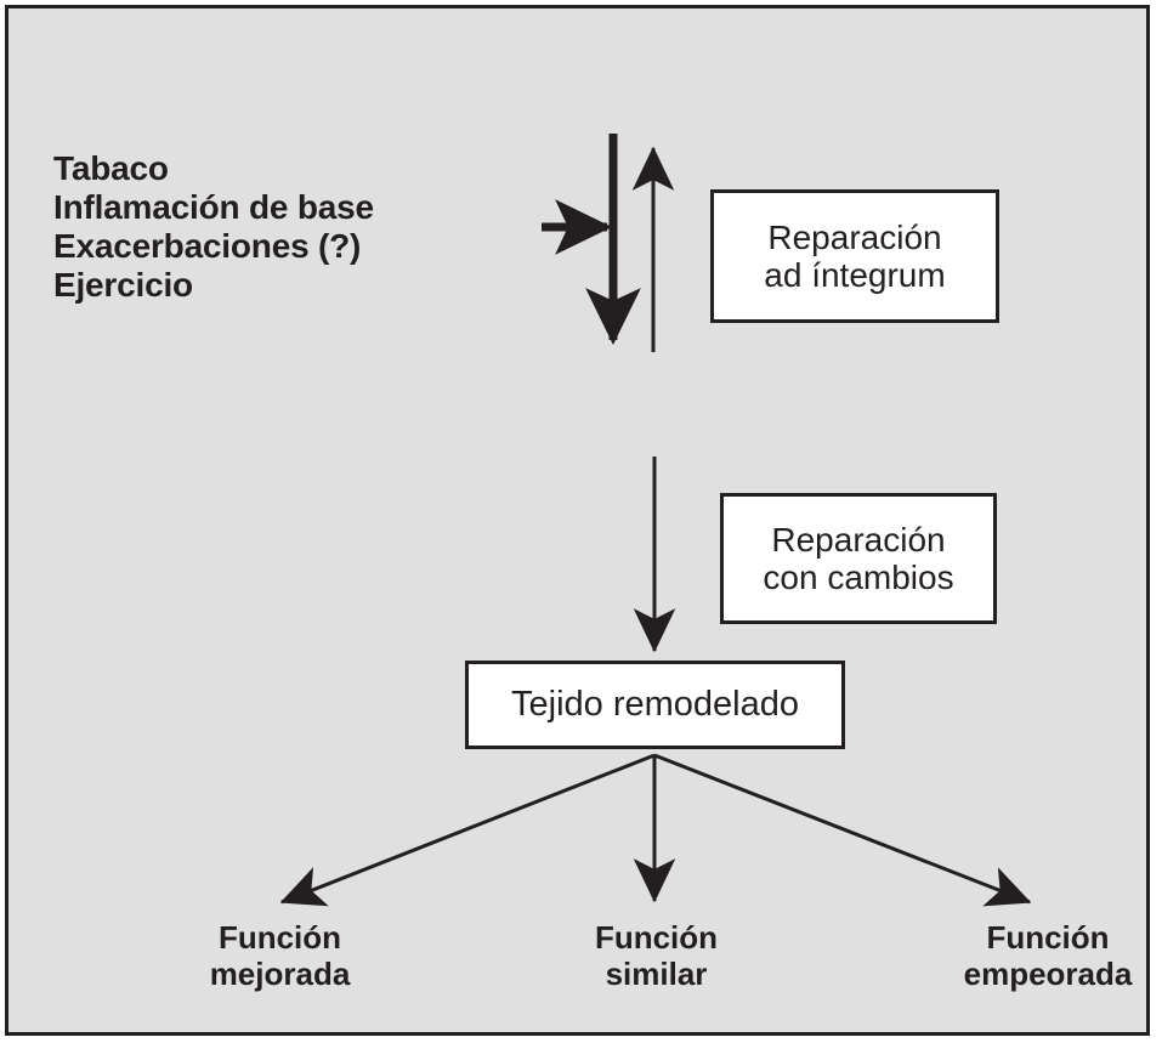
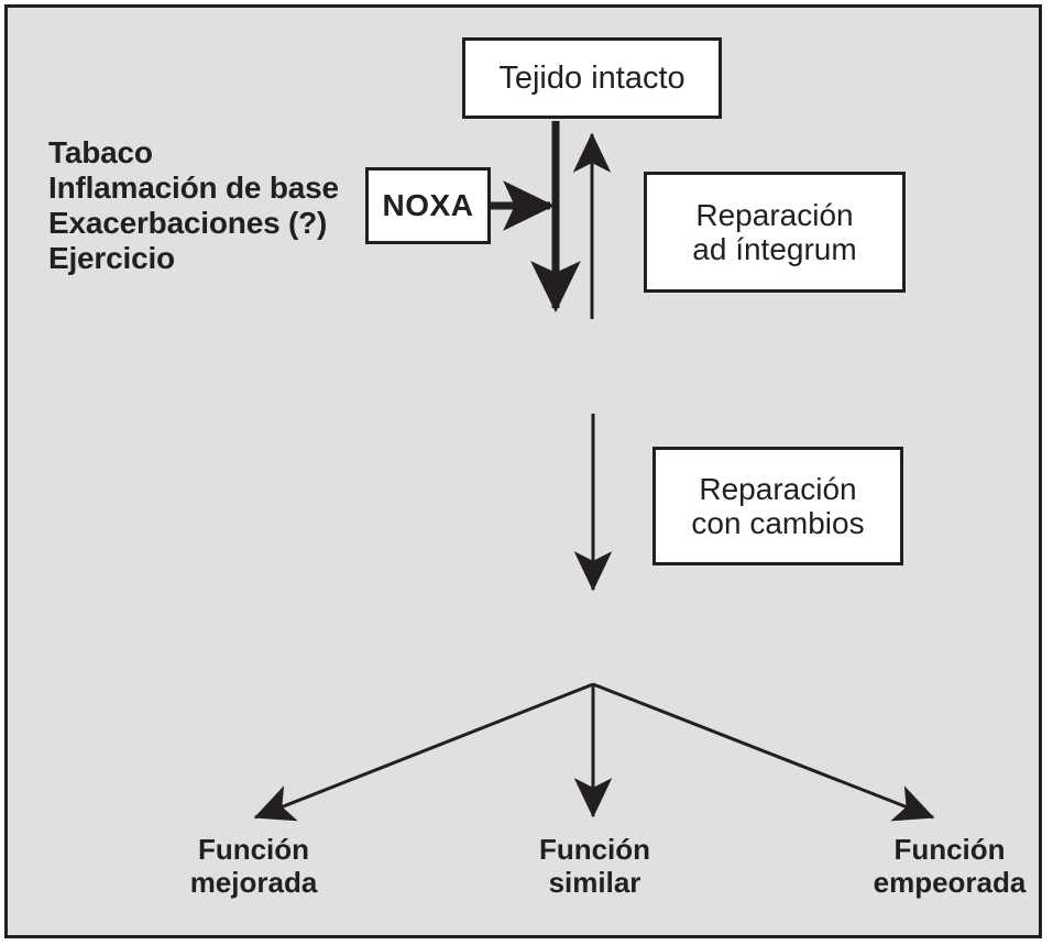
  Tabaco
  Inflamación de base
  Exacerbaciones (?)
  Ejercicio
+ Tejido intacto
+ NOXA
  Reparación
  ad íntegrum
  Reparación
  con cambios
- Tejido remodelado
  Función
  mejorada
  Función
  similar
  Función
  empeorada
